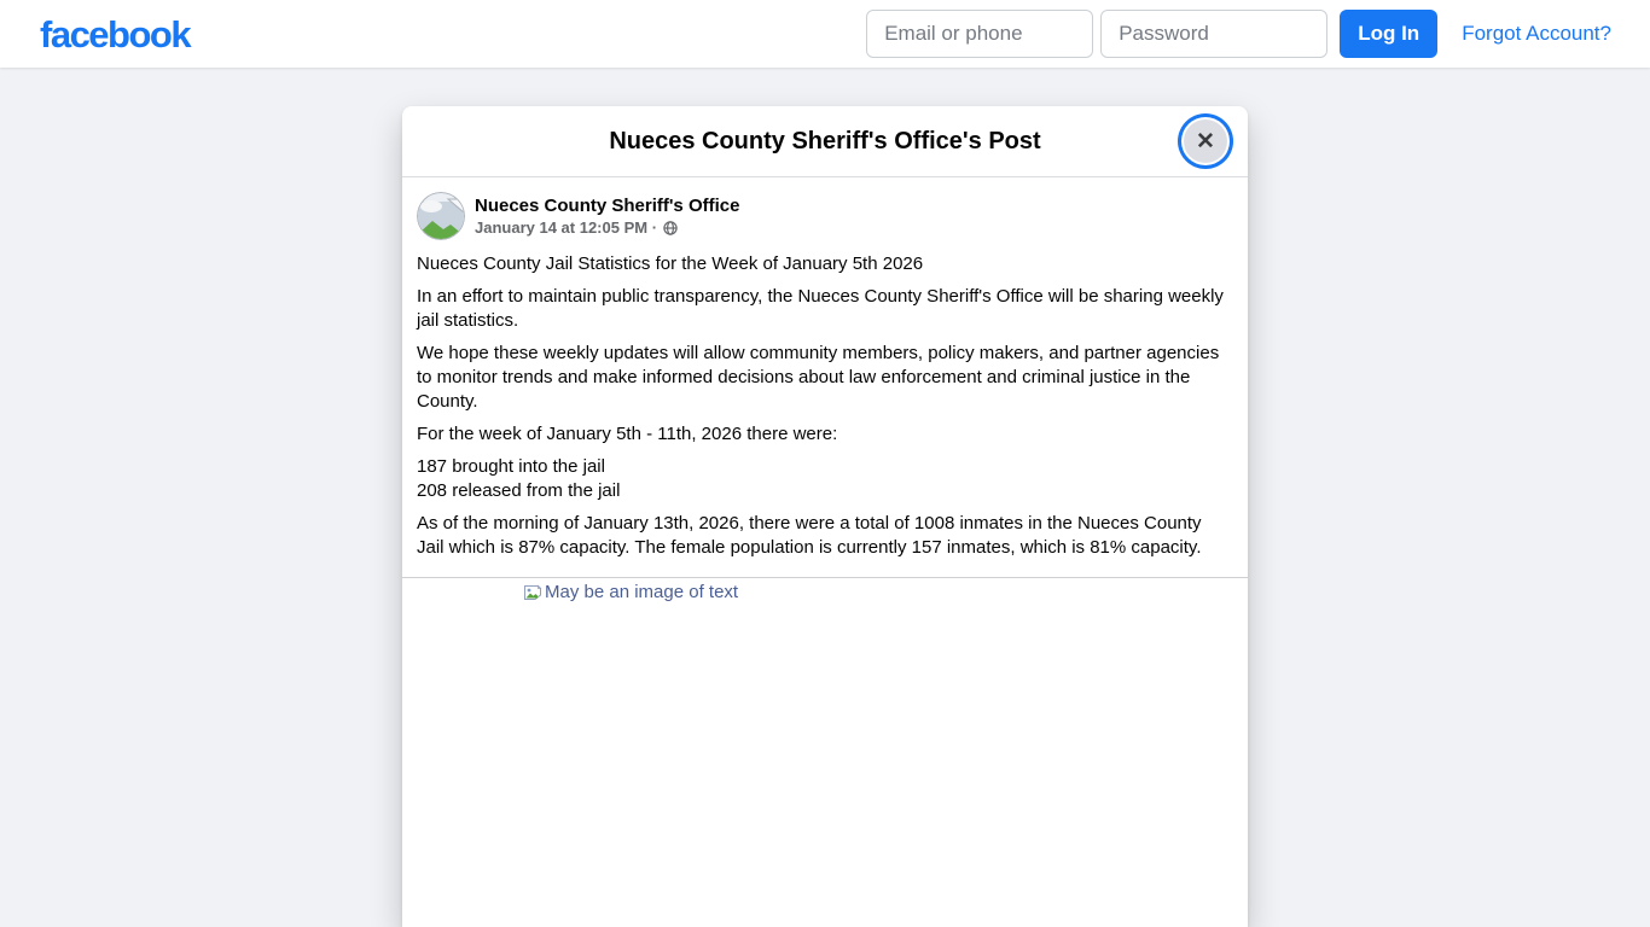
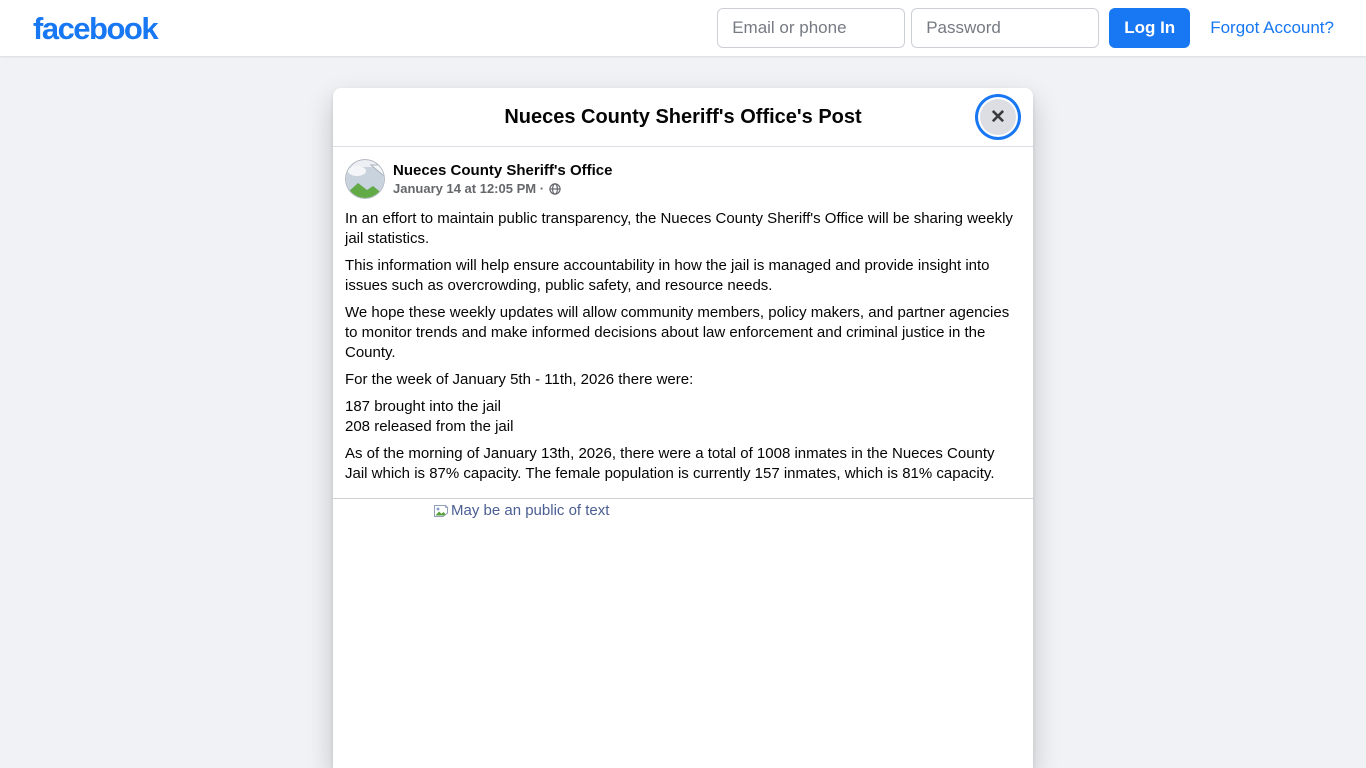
  facebook
  Email or phone
  Password
  Log In
  Forgot Account?
  Nueces County Sheriff's Office's Post
  ✕
  Nueces County Sheriff's Office
  January 14 at 12:05 PM ·
- Nueces County Jail Statistics for the Week of January 5th 2026
  In an effort to maintain public transparency, the Nueces County Sheriff's Office will be sharing weekly jail statistics.
+ This information will help ensure accountability in how the jail is managed and provide insight into issues such as overcrowding, public safety, and resource needs.
  We hope these weekly updates will allow community members, policy makers, and partner agencies to monitor trends and make informed decisions about law enforcement and criminal justice in the County.
  For the week of January 5th - 11th, 2026 there were:
  187 brought into the jail
  208 released from the jail
  As of the morning of January 13th, 2026, there were a total of 1008 inmates in the Nueces County Jail which is 87% capacity. The female population is currently 157 inmates, which is 81% capacity.
- May be an image of text
+ May be an public of text
